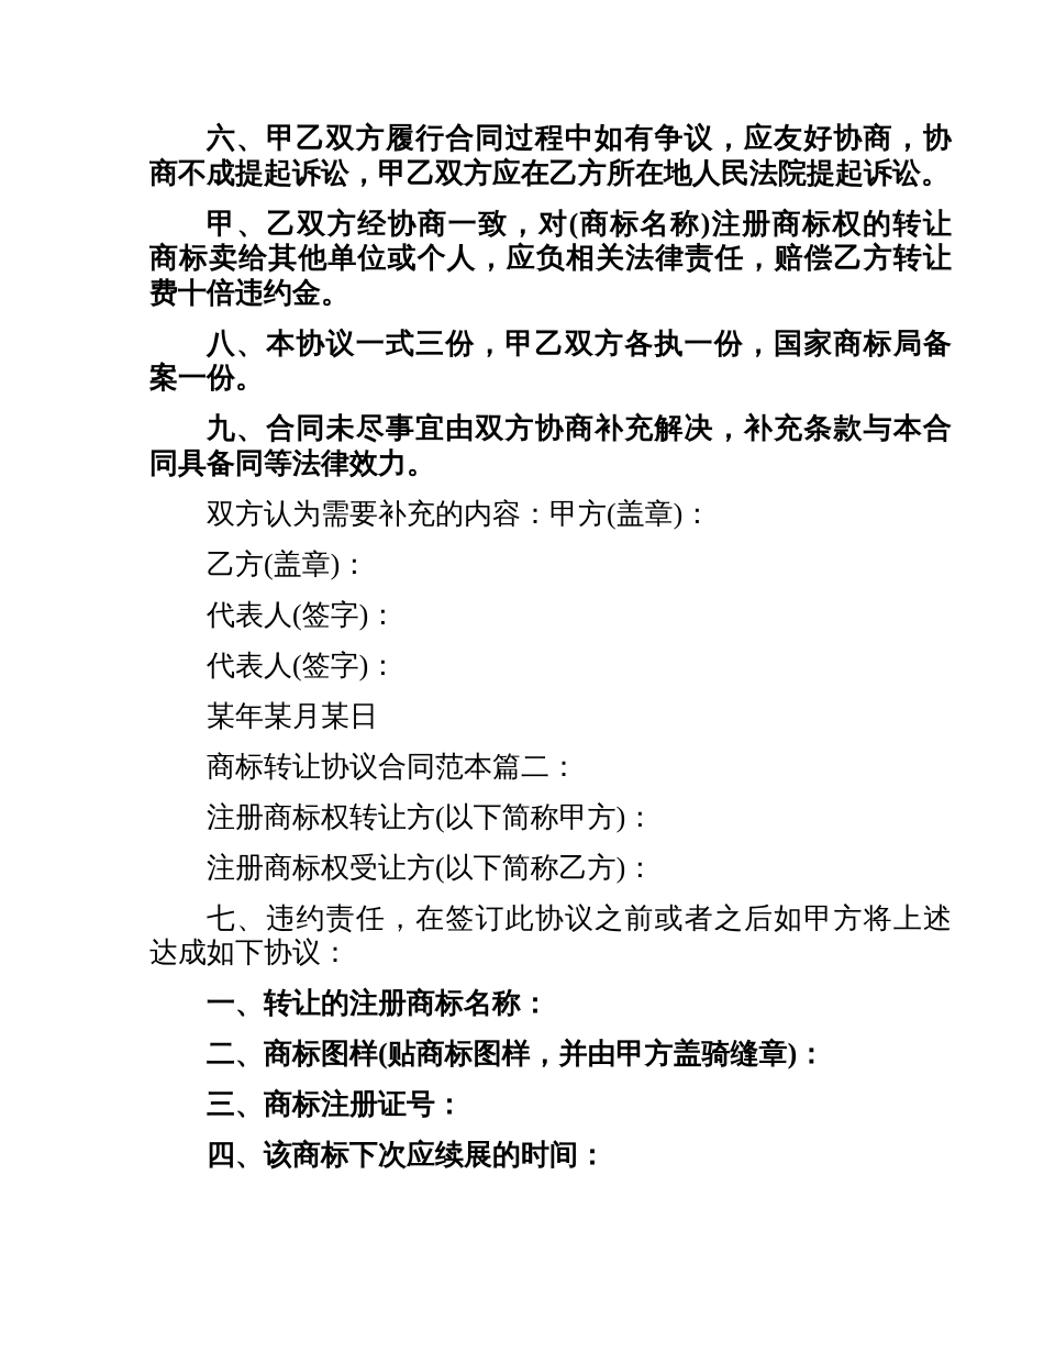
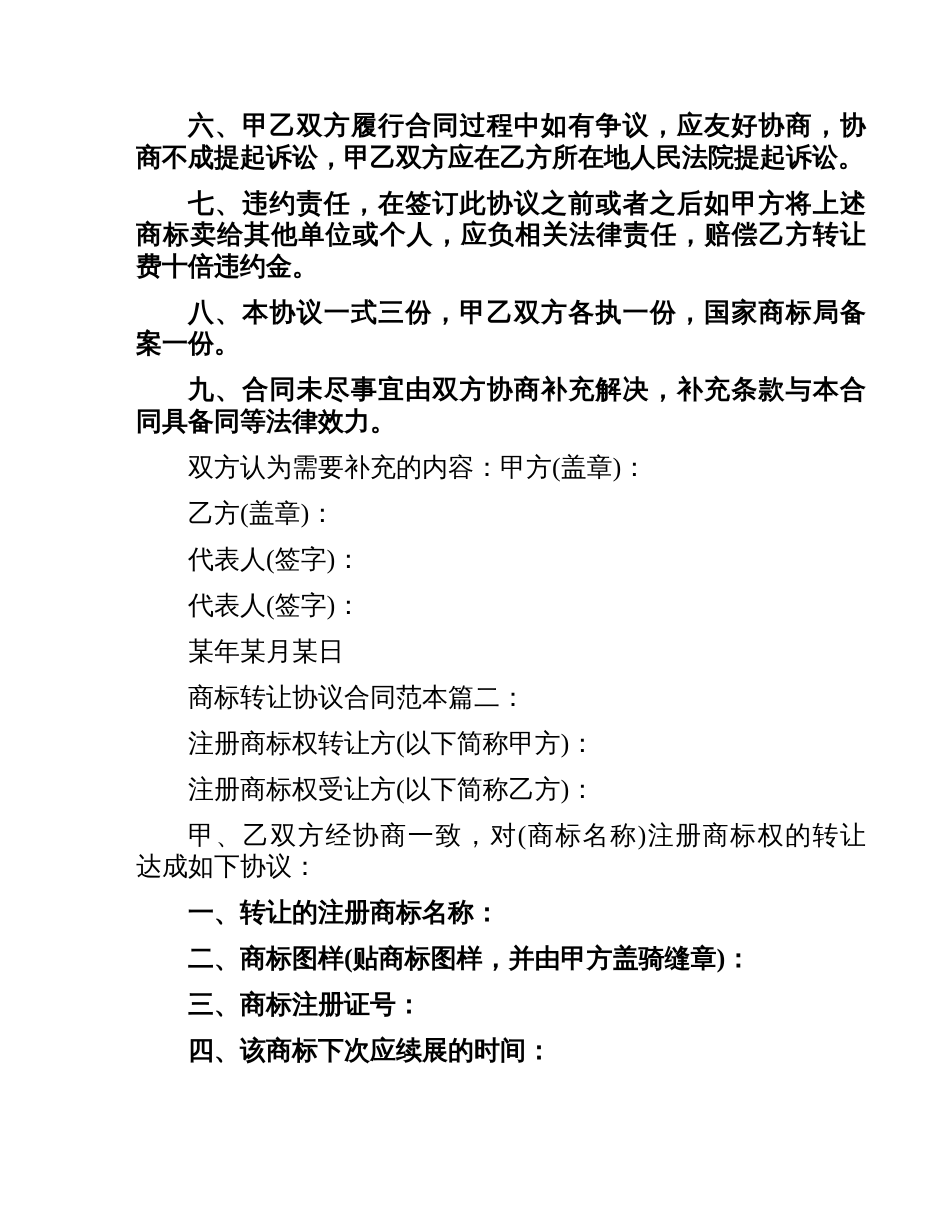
  六、甲乙双方履行合同过程中如有争议，应友好协商，协
  商不成提起诉讼，甲乙双方应在乙方所在地人民法院提起诉讼。
- 甲、乙双方经协商一致，对(商标名称)注册商标权的转让
+ 七、违约责任，在签订此协议之前或者之后如甲方将上述
  商标卖给其他单位或个人，应负相关法律责任，赔偿乙方转让
  费十倍违约金。
  八、本协议一式三份，甲乙双方各执一份，国家商标局备
  案一份。
  九、合同未尽事宜由双方协商补充解决，补充条款与本合
  同具备同等法律效力。
  双方认为需要补充的内容：甲方(盖章)：
  乙方(盖章)：
  代表人(签字)：
  代表人(签字)：
  某年某月某日
  商标转让协议合同范本篇二：
  注册商标权转让方(以下简称甲方)：
  注册商标权受让方(以下简称乙方)：
- 七、违约责任，在签订此协议之前或者之后如甲方将上述
+ 甲、乙双方经协商一致，对(商标名称)注册商标权的转让
  达成如下协议：
  一、转让的注册商标名称：
  二、商标图样(贴商标图样，并由甲方盖骑缝章)：
  三、商标注册证号：
  四、该商标下次应续展的时间：
